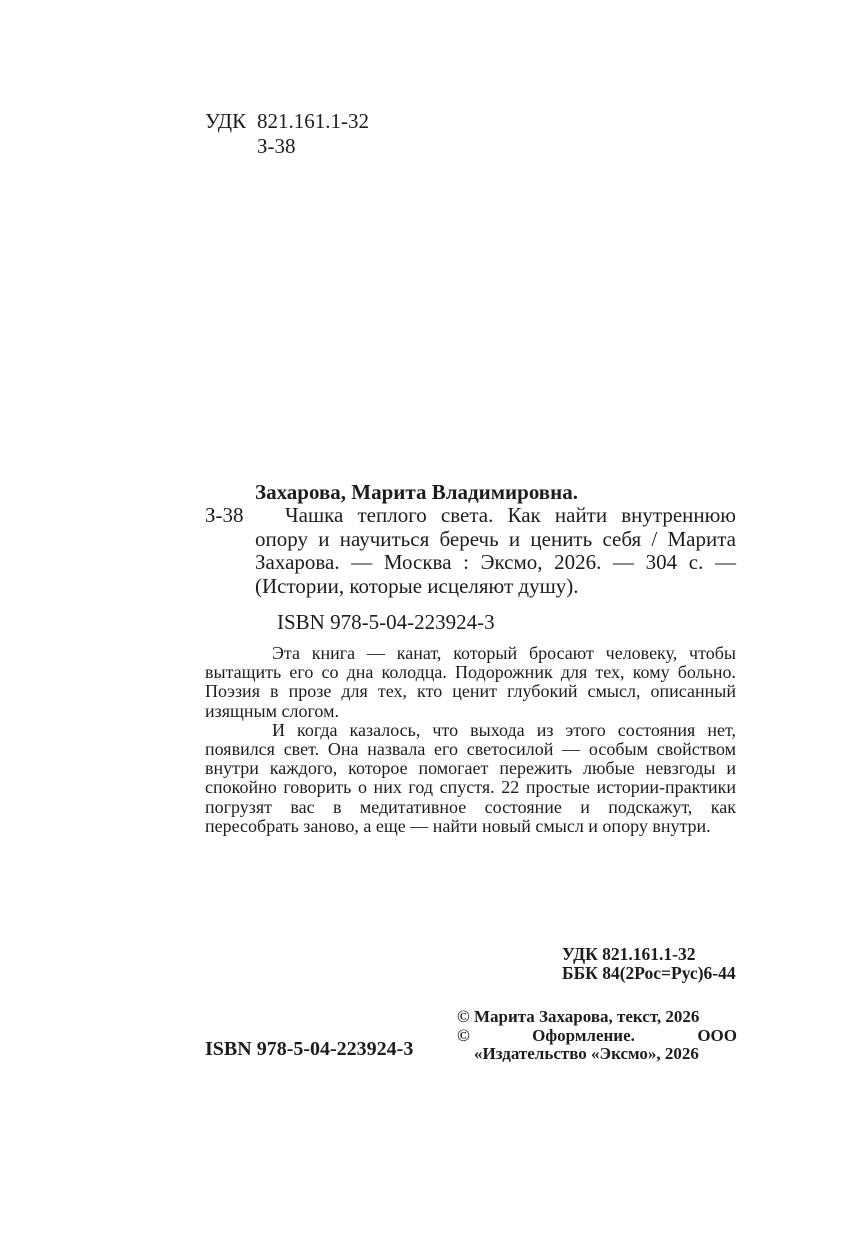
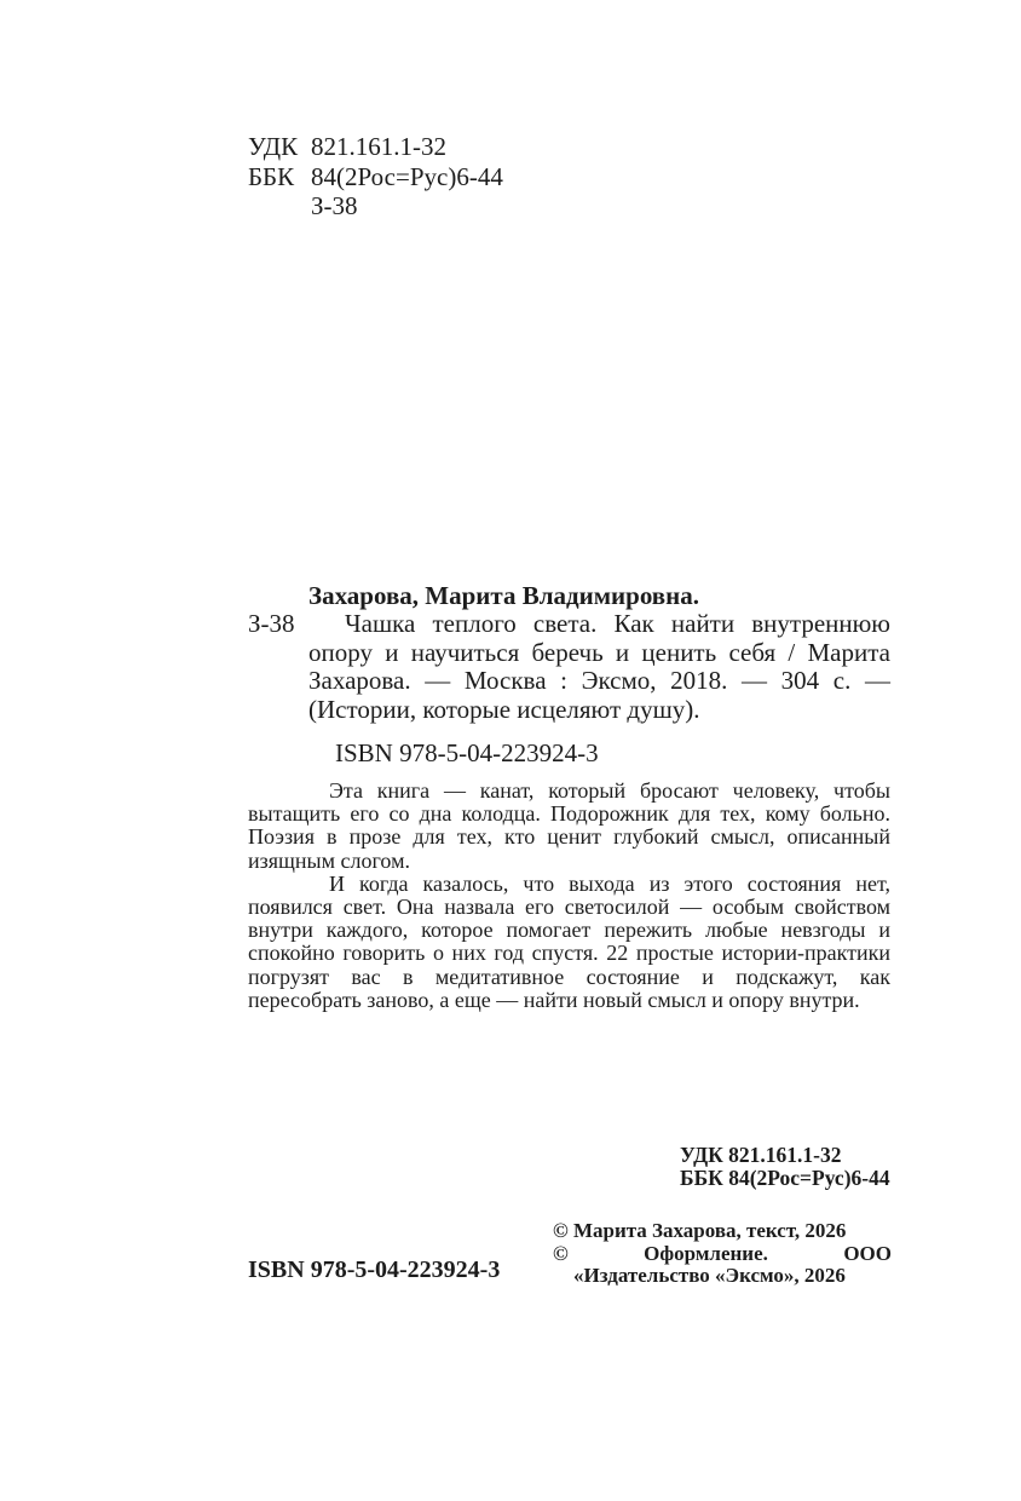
  УДК
  821.161.1-32
+ ББК
+ 84(2Рос=Рус)6-44
  З-38
  Захарова, Марита Владимировна.
  З-38
- Чашка теплого света. Как найти внутреннюю опору и научиться беречь и ценить себя / Марита Захарова. — Москва : Эксмо, 2026. — 304 с. — (Истории, которые исцеляют душу).
+ Чашка теплого света. Как найти внутреннюю опору и научиться беречь и ценить себя / Марита Захарова. — Москва : Эксмо, 2018. — 304 с. — (Истории, которые исцеляют душу).
  ISBN 978-5-04-223924-3
  Эта книга — канат, который бросают человеку, чтобы вытащить его со дна колодца. Подорожник для тех, кому больно. Поэзия в прозе для тех, кто ценит глубокий смысл, описанный изящным слогом.
  И когда казалось, что выхода из этого состояния нет, появился свет. Она назвала его светосилой — особым свойством внутри каждого, которое помогает пережить любые невзгоды и спокойно говорить о них год спустя. 22 простые истории-практики погрузят вас в медитативное состояние и подскажут, как пересобрать заново, а еще — найти новый смысл и опору внутри.
  УДК 821.161.1-32
  ББК 84(2Рос=Рус)6-44
  ISBN 978-5-04-223924-3
  © Марита Захарова, текст, 2026
  © Оформление. ООО «Издательство «Эксмо», 2026
